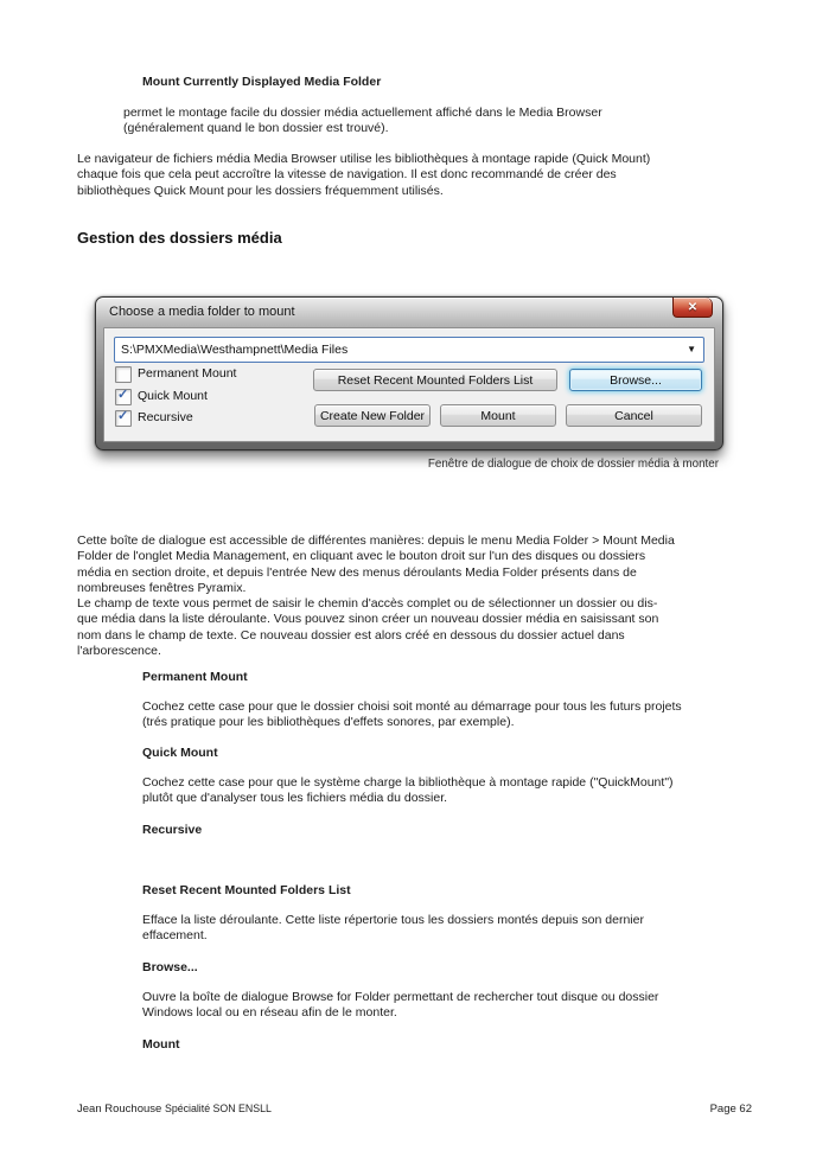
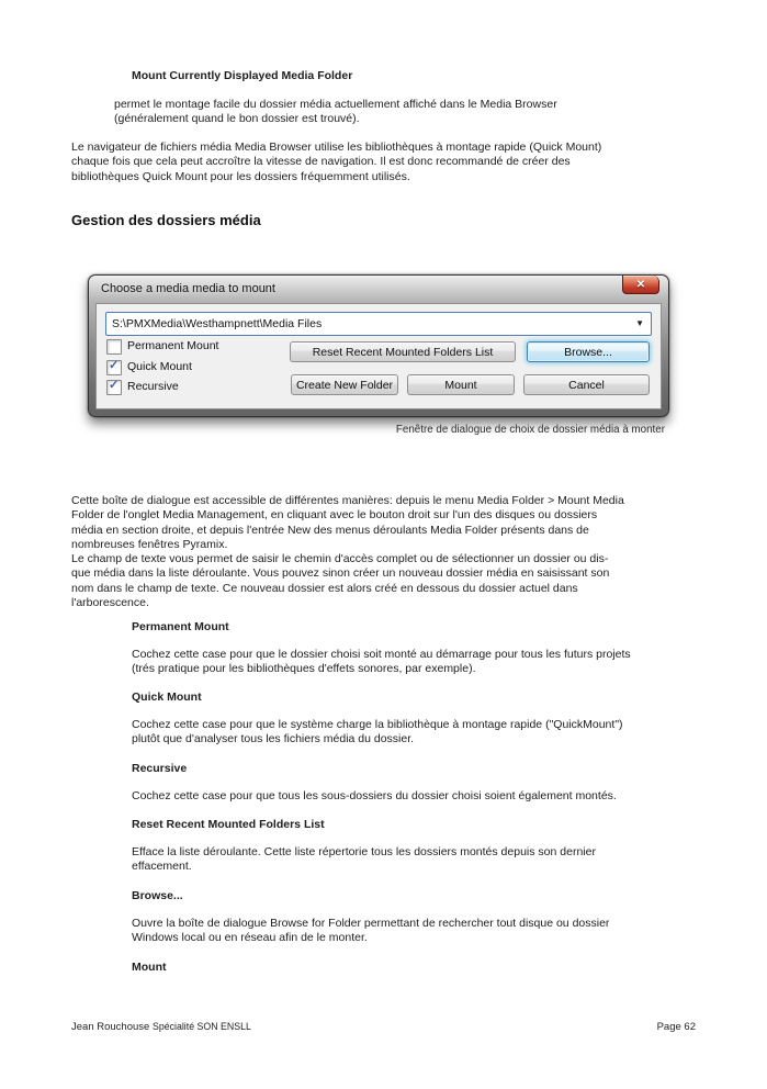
  Mount Currently Displayed Media Folder
  permet le montage facile du dossier média actuellement affiché dans le Media Browser
  (généralement quand le bon dossier est trouvé).
  Le navigateur de fichiers média Media Browser utilise les bibliothèques à montage rapide (Quick Mount)
  chaque fois que cela peut accroître la vitesse de navigation. Il est donc recommandé de créer des
  bibliothèques Quick Mount pour les dossiers fréquemment utilisés.
  Gestion des dossiers média
- Choose a media folder to mount
+ Choose a media media to mount
  ✕
  S:\PMXMedia\Westhampnett\Media Files
  ▼
  Permanent Mount
  ✓
  Quick Mount
  ✓
  Recursive
  Reset Recent Mounted Folders List
  Browse...
  Create New Folder
  Mount
  Cancel
  Fenêtre de dialogue de choix de dossier média à monter
  Cette boîte de dialogue est accessible de différentes manières: depuis le menu Media Folder > Mount Media
  Folder de l'onglet Media Management, en cliquant avec le bouton droit sur l'un des disques ou dossiers
  média en section droite, et depuis l'entrée New des menus déroulants Media Folder présents dans de
  nombreuses fenêtres Pyramix.
  Le champ de texte vous permet de saisir le chemin d'accès complet ou de sélectionner un dossier ou dis-
  que média dans la liste déroulante. Vous pouvez sinon créer un nouveau dossier média en saisissant son
  nom dans le champ de texte. Ce nouveau dossier est alors créé en dessous du dossier actuel dans
  l'arborescence.
  Permanent Mount
  Cochez cette case pour que le dossier choisi soit monté au démarrage pour tous les futurs projets
  (trés pratique pour les bibliothèques d'effets sonores, par exemple).
  Quick Mount
  Cochez cette case pour que le système charge la bibliothèque à montage rapide ("QuickMount")
  plutôt que d'analyser tous les fichiers média du dossier.
  Recursive
+ Cochez cette case pour que tous les sous-dossiers du dossier choisi soient également montés.
  Reset Recent Mounted Folders List
  Efface la liste déroulante. Cette liste répertorie tous les dossiers montés depuis son dernier
  effacement.
  Browse...
  Ouvre la boîte de dialogue Browse for Folder permettant de rechercher tout disque ou dossier
  Windows local ou en réseau afin de le monter.
  Mount
  Jean Rouchouse Spécialité SON ENSLL
  Page 62
